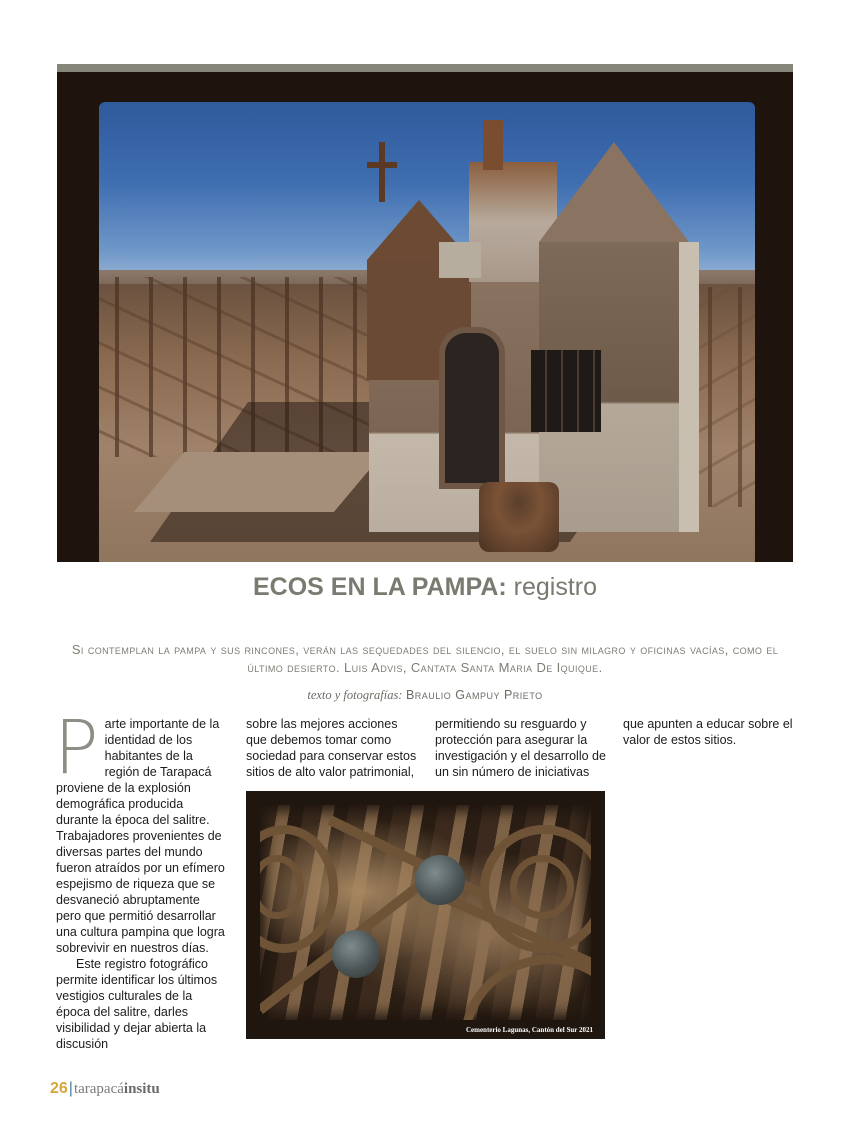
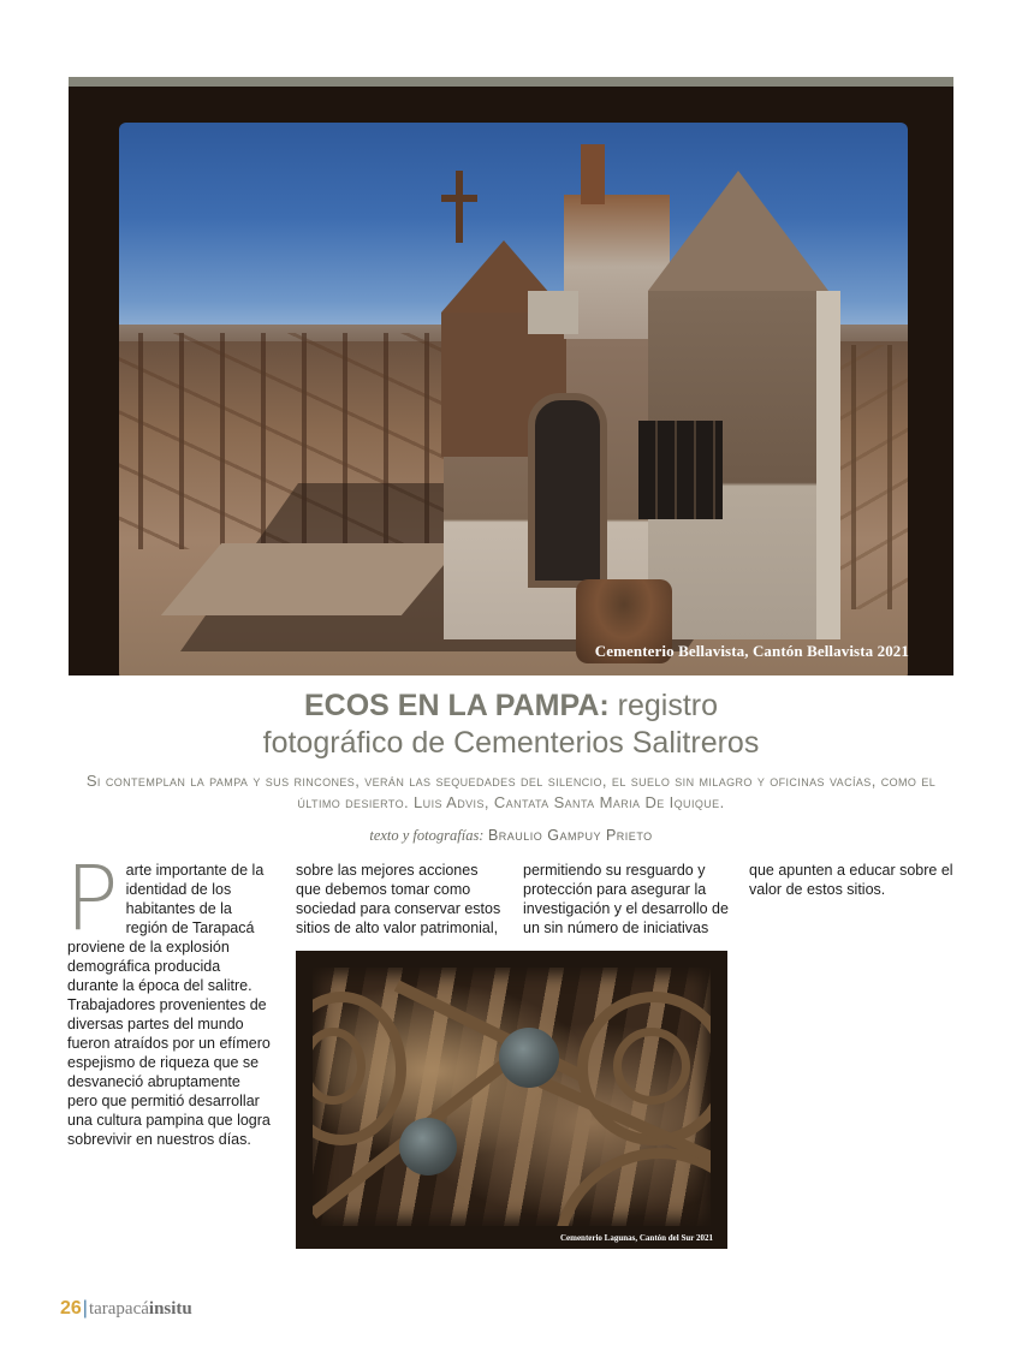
+ Cementerio Bellavista, Cantón Bellavista 2021
  ECOS EN LA PAMPA: registro
+ fotográfico de Cementerios Salitreros
  Si contemplan la pampa y sus rincones, verán las sequedades del silencio, el suelo sin milagro y oficinas vacías, como el último desierto. Luis Advis, Cantata Santa Maria De Iquique.
  texto y fotografías: Braulio Gampuy Prieto
  P
  arte importante de la identidad de los habitantes de la región de Tarapacá proviene de la explosión demográfica producida durante la época del salitre. Trabajadores provenientes de diversas partes del mundo fueron atraídos por un efímero espejismo de riqueza que se desvaneció abruptamente pero que permitió desarrollar una cultura pampina que logra sobrevivir en nuestros días.
- Este registro fotográfico permite identificar los últimos vestigios culturales de la época del salitre, darles visibilidad y dejar abierta la discusión
  sobre las mejores acciones que debemos tomar como sociedad para conservar estos sitios de alto valor patrimonial,
  permitiendo su resguardo y protección para asegurar la investigación y el desarrollo de un sin número de iniciativas
  que apunten a educar sobre el valor de estos sitios.
  Cementerio Lagunas, Cantón del Sur 2021
  26|tarapacáinsitu
